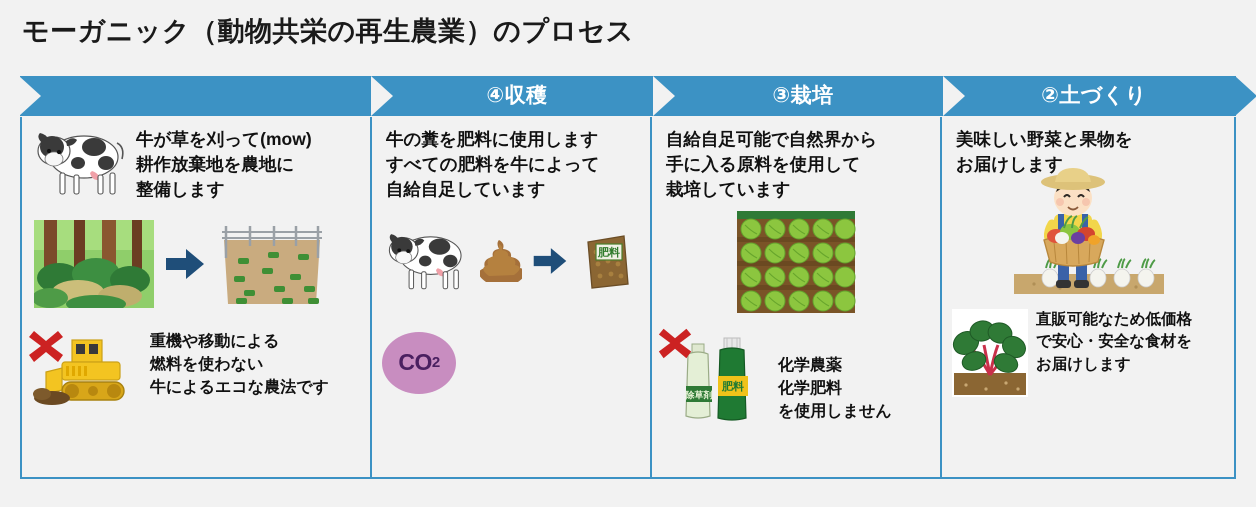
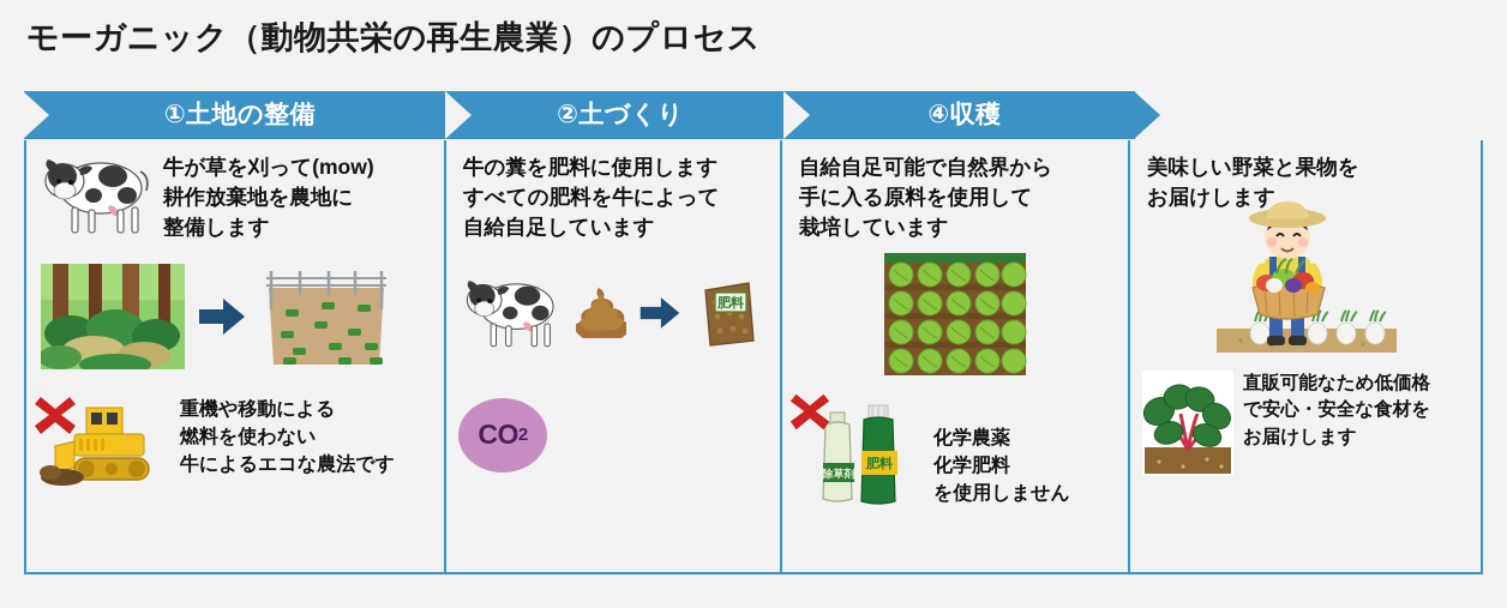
  モーガニック（動物共栄の再生農業）のプロセス
+ ①土地の整備
- ④収穫
+ ②土づくり
- ③栽培
- ②土づくり
+ ④収穫
  牛が草を刈って(mow)
  耕作放棄地を農地に
  整備します
  重機や移動による
  燃料を使わない
  牛によるエコな農法です
  牛の糞を肥料に使用します
  すべての肥料を牛によって
  自給自足しています
  肥料
  CO
  2
  自給自足可能で自然界から
  手に入る原料を使用して
  栽培しています
  除草剤
  肥料
  化学農薬
  化学肥料
  を使用しません
  美味しい野菜と果物を
  お届けします
  直販可能なため低価格
  で安心・安全な食材を
  お届けします
